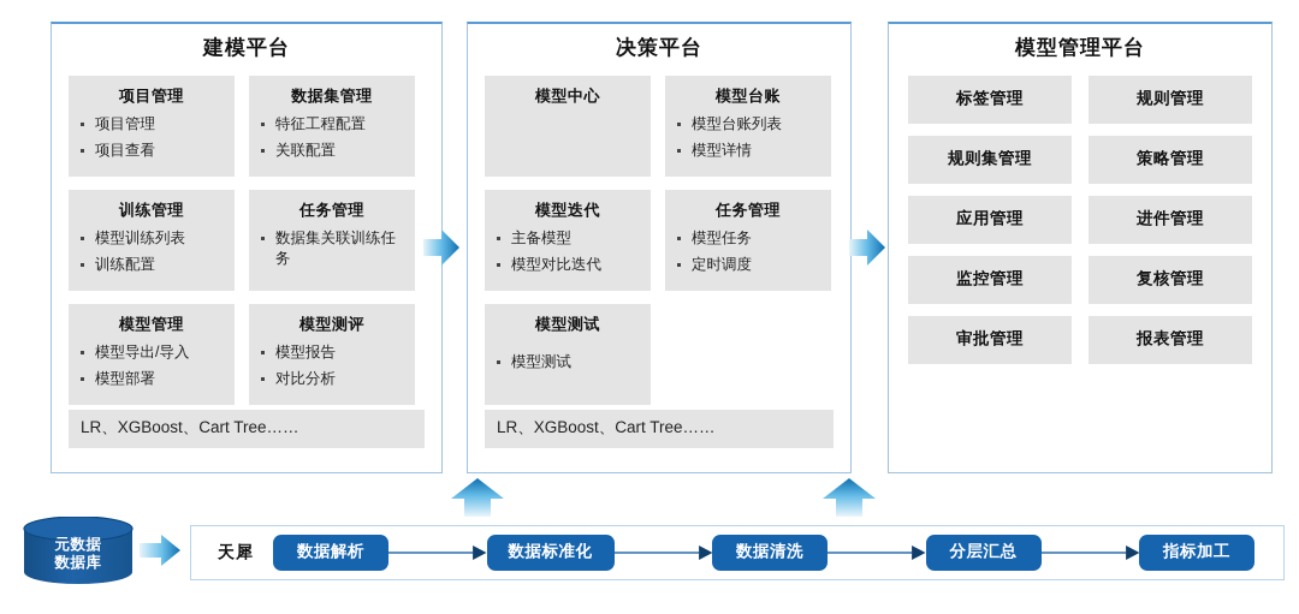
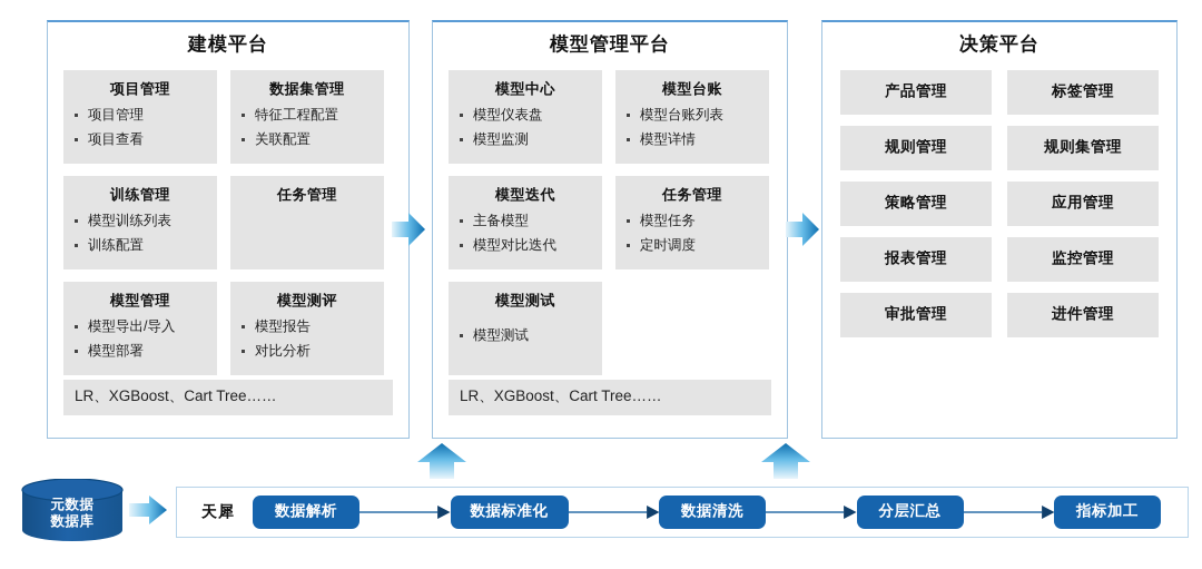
  建模平台
  项目管理
  项目管理
  项目查看
  数据集管理
  特征工程配置
  关联配置
  训练管理
  模型训练列表
  训练配置
  任务管理
- 数据集关联训练任务
  模型管理
  模型导出/导入
  模型部署
  模型测评
  模型报告
  对比分析
  LR、XGBoost、Cart Tree……
- 决策平台
+ 模型管理平台
  模型中心
+ 模型仪表盘
+ 模型监测
  模型台账
  模型台账列表
  模型详情
  模型迭代
  主备模型
  模型对比迭代
  任务管理
  模型任务
  定时调度
  模型测试
  模型测试
  LR、XGBoost、Cart Tree……
- 模型管理平台
+ 决策平台
+ 产品管理
  标签管理
  规则管理
  规则集管理
  策略管理
  应用管理
- 进件管理
+ 报表管理
  监控管理
- 复核管理
  审批管理
- 报表管理
+ 进件管理
  元数据
  数据库
  天犀
  数据解析
  数据标准化
  数据清洗
  分层汇总
  指标加工
